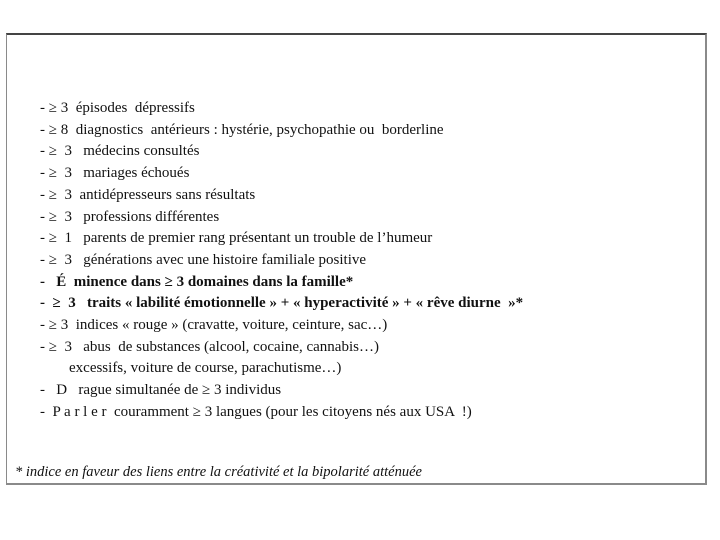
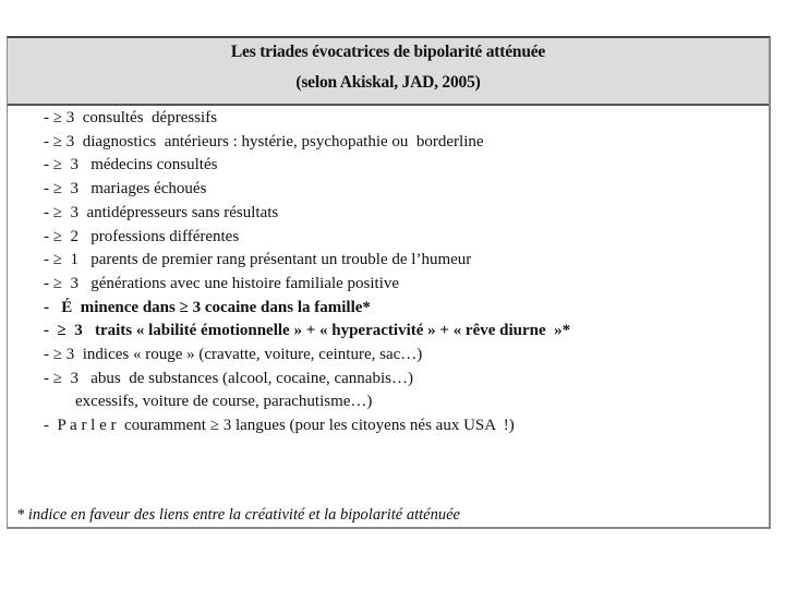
+ Les triades évocatrices de bipolarité atténuée
+ (selon Akiskal, JAD, 2005)
- - ≥ 3 épisodes dépressifs
+ - ≥ 3 consultés dépressifs
- - ≥ 8 diagnostics antérieurs : hystérie, psychopathie ou borderline
+ - ≥ 3 diagnostics antérieurs : hystérie, psychopathie ou borderline
  - ≥ 3 médecins consultés
  - ≥ 3 mariages échoués
  - ≥ 3 antidépresseurs sans résultats
- - ≥ 3 professions différentes
+ - ≥ 2 professions différentes
  - ≥ 1 parents de premier rang présentant un trouble de l’humeur
  - ≥ 3 générations avec une histoire familiale positive
- - É minence dans ≥ 3 domaines dans la famille*
+ - É minence dans ≥ 3 cocaine dans la famille*
  - ≥ 3 traits « labilité émotionnelle » + « hyperactivité » + « rêve diurne »*
  - ≥ 3 indices « rouge » (cravatte, voiture, ceinture, sac…)
  - ≥ 3 abus de substances (alcool, cocaine, cannabis…)
  excessifs, voiture de course, parachutisme…)
- - D rague simultanée de ≥ 3 individus
  - P a r l e r couramment ≥ 3 langues (pour les citoyens nés aux USA !)
  * indice en faveur des liens entre la créativité et la bipolarité atténuée
